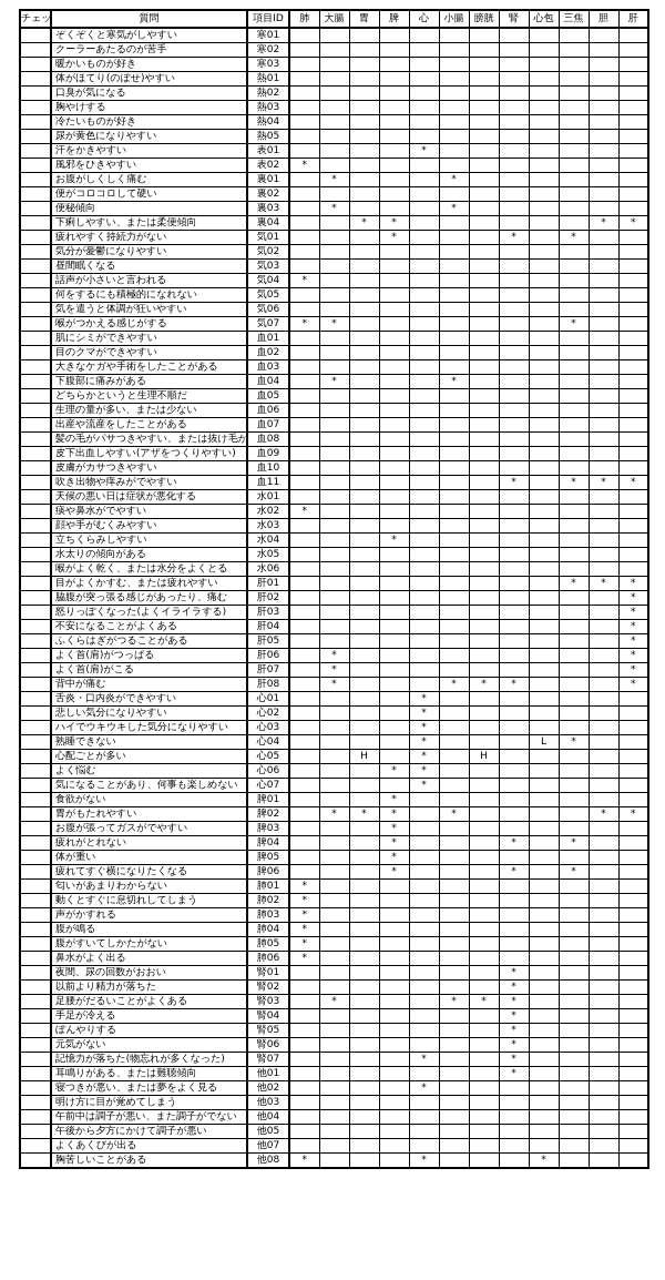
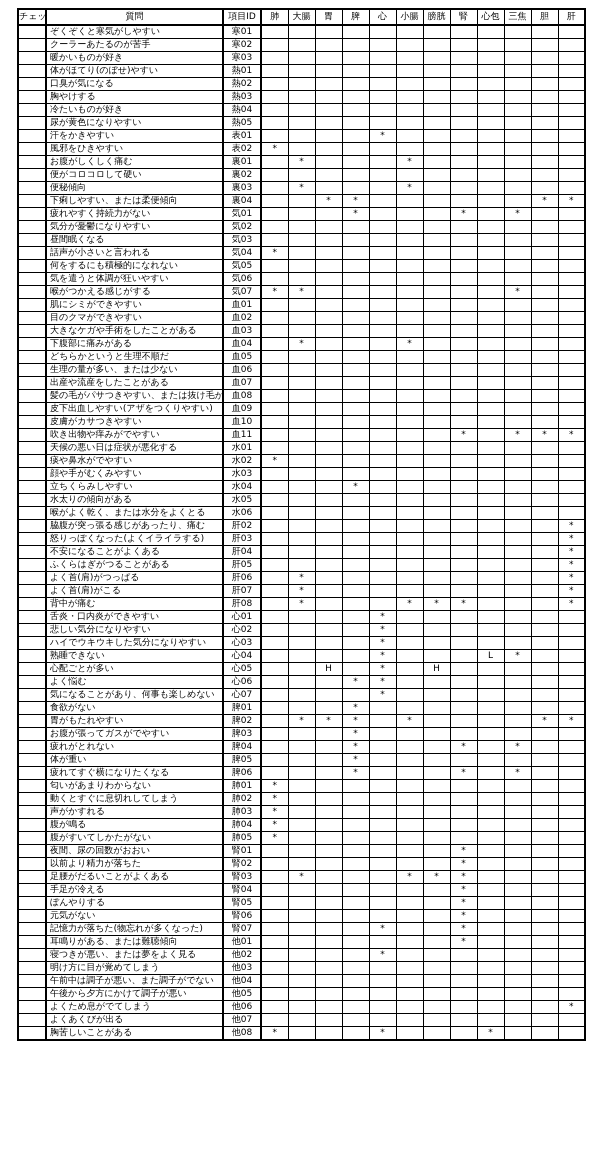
  チェッ	質問	項目ID	肺	大腸	胃	脾	心	小腸	膀胱	腎	心包	三焦	胆	肝
  	ぞくぞくと寒気がしやすい	寒01
  	クーラーあたるのが苦手	寒02
  	暖かいものが好き	寒03
  	体がほてり(のぼせ)やすい	熱01
  	口臭が気になる	熱02
  	胸やけする	熱03
  	冷たいものが好き	熱04
  	尿が黄色になりやすい	熱05
  	汗をかきやすい	表01					*
  	風邪をひきやすい	表02	*
  	お腹がしくしく痛む	裏01		*				*
  	便がコロコロして硬い	裏02
  	便秘傾向	裏03		*				*
  	下痢しやすい、または柔便傾向	裏04			*	*							*	*
  	疲れやすく持続力がない	気01				*				*		*
  	気分が憂鬱になりやすい	気02
  	昼間眠くなる	気03
  	話声が小さいと言われる	気04	*
  	何をするにも積極的になれない	気05
  	気を遣うと体調が狂いやすい	気06
  	喉がつかえる感じがする	気07	*	*								*
  	肌にシミができやすい	血01
  	目のクマができやすい	血02
  	大きなケガや手術をしたことがある	血03
  	下腹部に痛みがある	血04		*				*
  	どちらかというと生理不順だ	血05
  	生理の量が多い、または少ない	血06
  	出産や流産をしたことがある	血07
  	髪の毛がパサつきやすい、または抜け毛が	血08
  	皮下出血しやすい(アザをつくりやすい)	血09
  	皮膚がカサつきやすい	血10
  	吹き出物や痒みがでやすい	血11								*		*	*	*
  	天候の悪い日は症状が悪化する	水01
  	痰や鼻水がでやすい	水02	*
  	顔や手がむくみやすい	水03
  	立ちくらみしやすい	水04				*
  	水太りの傾向がある	水05
  	喉がよく乾く、または水分をよくとる	水06
- 	目がよくかすむ、または疲れやすい	肝01										*	*	*
  	脇腹が突っ張る感じがあったり、痛む	肝02												*
  	怒りっぽくなった(よくイライラする)	肝03												*
  	不安になることがよくある	肝04												*
  	ふくらはぎがつることがある	肝05												*
  	よく首(肩)がつっぱる	肝06		*										*
  	よく首(肩)がこる	肝07		*										*
  	背中が痛む	肝08		*				*	*	*				*
  	舌炎・口内炎ができやすい	心01					*
  	悲しい気分になりやすい	心02					*
  	ハイでウキウキした気分になりやすい	心03					*
  	熟睡できない	心04					*				L	*
  	心配ごとが多い	心05			H		*		H
  	よく悩む	心06				*	*
  	気になることがあり、何事も楽しめない	心07					*
  	食欲がない	脾01				*
  	胃がもたれやすい	脾02		*	*	*		*					*	*
  	お腹が張ってガスがでやすい	脾03				*
  	疲れがとれない	脾04				*				*		*
  	体が重い	脾05				*
  	疲れてすぐ横になりたくなる	脾06				*				*		*
  	匂いがあまりわからない	肺01	*
  	動くとすぐに息切れしてしまう	肺02	*
  	声がかすれる	肺03	*
  	腹が鳴る	肺04	*
  	腹がすいてしかたがない	肺05	*
- 	鼻水がよく出る	肺06	*
  	夜間、尿の回数がおおい	腎01								*
  	以前より精力が落ちた	腎02								*
  	足腰がだるいことがよくある	腎03		*				*	*	*
  	手足が冷える	腎04								*
  	ぼんやりする	腎05								*
  	元気がない	腎06								*
  	記憶力が落ちた(物忘れが多くなった)	腎07					*			*
  	耳鳴りがある、または難聴傾向	他01								*
  	寝つきが悪い、または夢をよく見る	他02					*
  	明け方に目が覚めてしまう	他03
  	午前中は調子が悪い、また調子がでない	他04
  	午後から夕方にかけて調子が悪い	他05
+ 	よくため息がでてしまう	他06												*
  	よくあくびが出る	他07
  	胸苦しいことがある	他08	*				*				*
